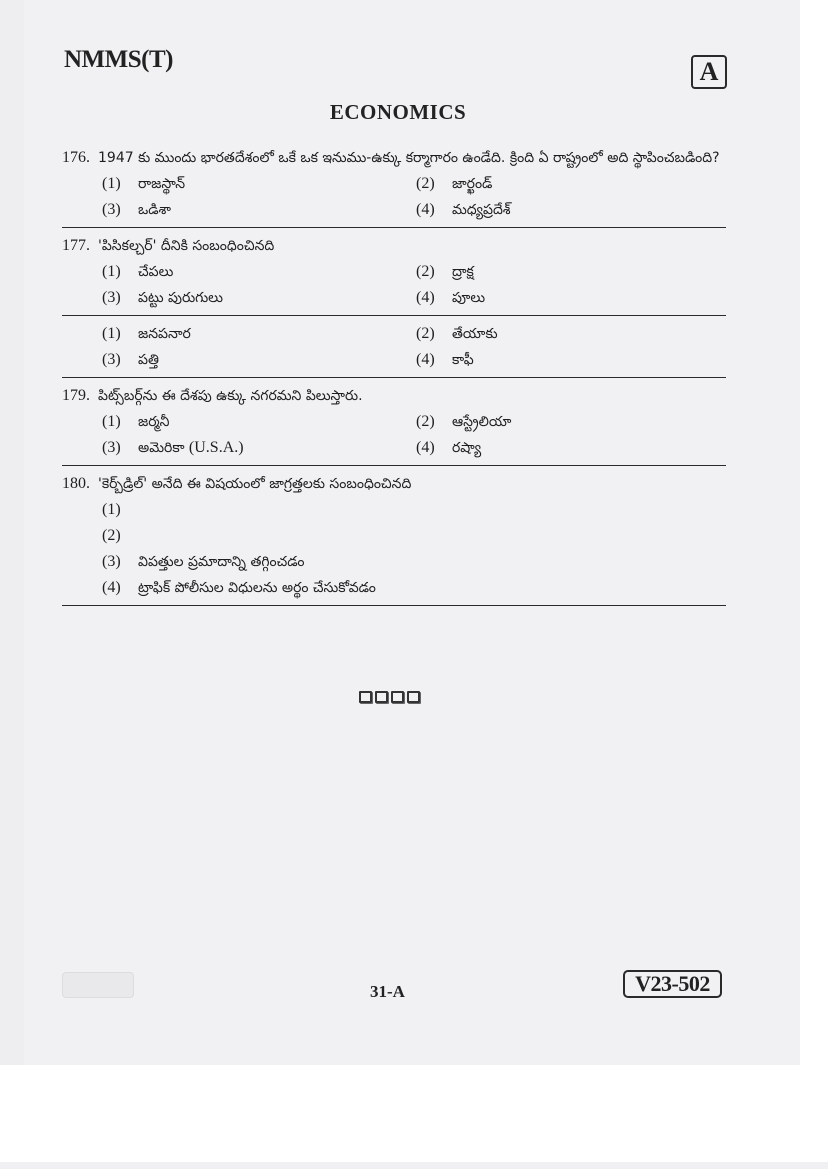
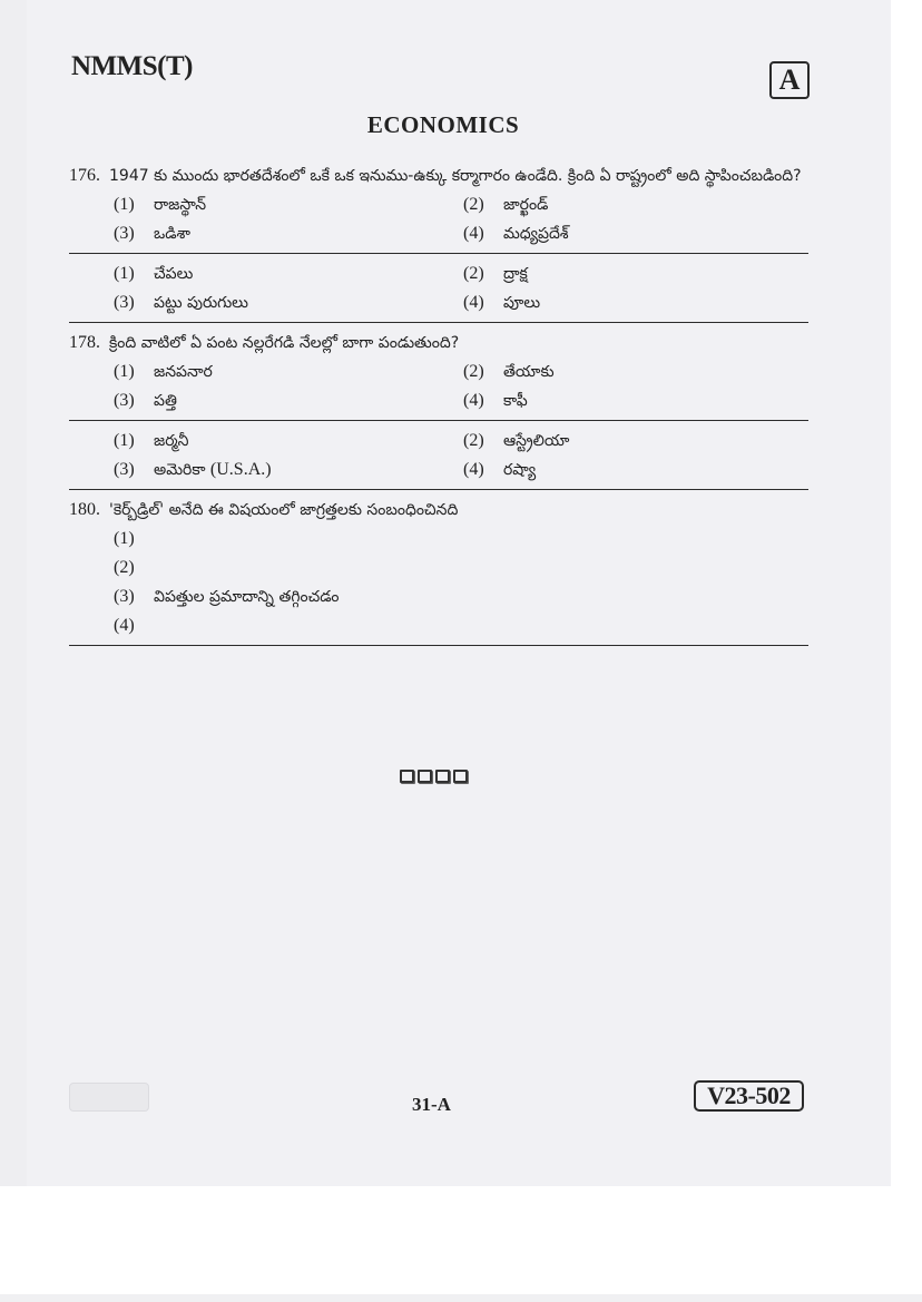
  NMMS(T)
  A
  ECONOMICS
  176.
  1947 కు ముందు భారతదేశంలో ఒకే ఒక ఇనుము-ఉక్కు కర్మాగారం ఉండేది. క్రింది ఏ రాష్ట్రంలో అది స్థాపించబడింది?
  (1)
  రాజస్థాన్
  (2)
  జార్ఖండ్
  (3)
  ఒడిశా
  (4)
  మధ్యప్రదేశ్
- 177.
- 'పిసికల్చర్' దీనికి సంబంధించినది
  (1)
  చేపలు
  (2)
  ద్రాక్ష
  (3)
  పట్టు పురుగులు
  (4)
  పూలు
+ 178.
+ క్రింది వాటిలో ఏ పంట నల్లరేగడి నేలల్లో బాగా పండుతుంది?
  (1)
  జనపనార
  (2)
  తేయాకు
  (3)
  పత్తి
  (4)
  కాఫీ
- 179.
- పిట్స్‌బర్గ్‌ను ఈ దేశపు ఉక్కు నగరమని పిలుస్తారు.
  (1)
  జర్మనీ
  (2)
  ఆస్ట్రేలియా
  (3)
  అమెరికా (U.S.A.)
  (4)
  రష్యా
  180.
  'కెర్బ్‌డ్రిల్' అనేది ఈ విషయంలో జాగ్రత్తలకు సంబంధించినది
  (1)
  (2)
  (3)
  విపత్తుల ప్రమాదాన్ని తగ్గించడం
  (4)
- ట్రాఫిక్ పోలీసుల విధులను అర్థం చేసుకోవడం
  31-A
  V23-502
